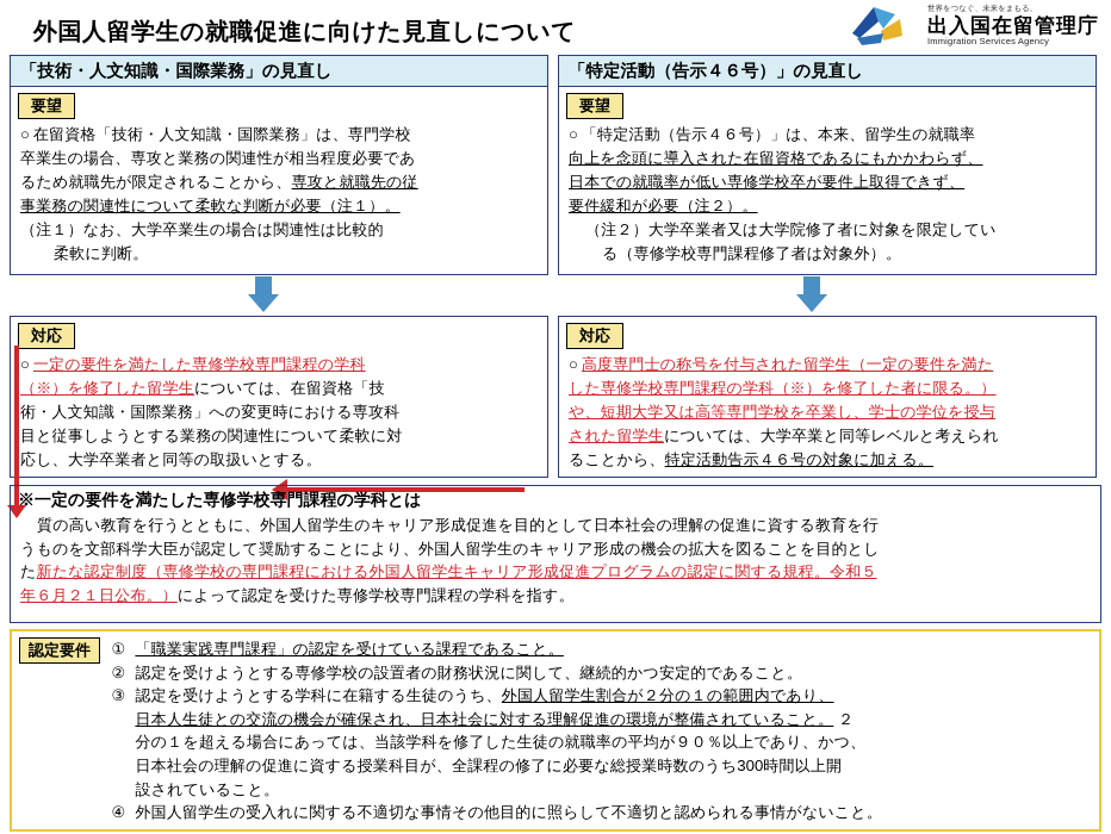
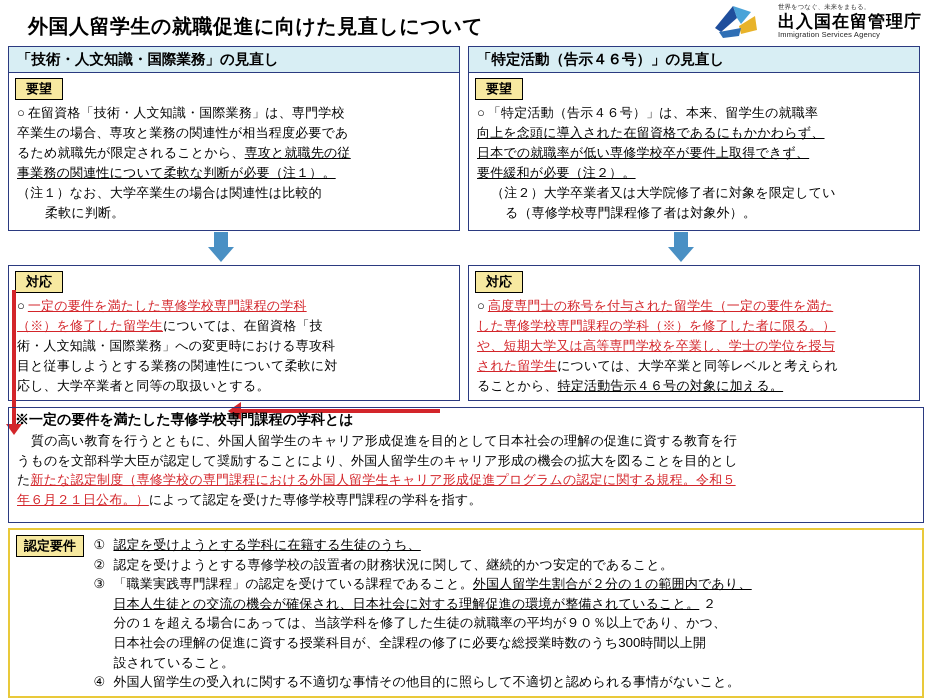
  外国人留学生の就職促進に向けた見直しについて
  出入国在留管理庁
  Immigration Services Agency
  「技術・人文知識・国際業務」の見直し
  要望
  ○
  在留資格「技術・人文知識・国際業務」は、専門学校
  卒業生の場合、専攻と業務の関連性が相当程度必要であ
  るため就職先が限定されることから、専攻と就職先の従
  事業務の関連性について柔軟な判断が必要（注１）。
  （注１）なお、大学卒業生の場合は関連性は比較的
  柔軟に判断。
  対応
  ○
  一定の要件を満たした専修学校専門課程の学科
  （※）を修了した留学生については、在留資格「技
  術・人文知識・国際業務」への変更時における専攻科
  目と従事しようとする業務の関連性について柔軟に対
  応し、大学卒業者と同等の取扱いとする。
  「特定活動（告示４６号）」の見直し
  要望
  ○
  「特定活動（告示４６号）」は、本来、留学生の就職率
  向上を念頭に導入された在留資格であるにもかかわらず、
  日本での就職率が低い専修学校卒が要件上取得できず、
  要件緩和が必要（注２）。
  （注２）大学卒業者又は大学院修了者に対象を限定してい
  る（専修学校専門課程修了者は対象外）。
  対応
  ○
  高度専門士の称号を付与された留学生（一定の要件を満た
  した専修学校専門課程の学科（※）を修了した者に限る。）
  や、短期大学又は高等専門学校を卒業し、学士の学位を授与
  された留学生については、大学卒業と同等レベルと考えられ
  ることから、特定活動告示４６号の対象に加える。
  ※一定の要件を満たした専修学校専門課程の学科とは
  質の高い教育を行うとともに、外国人留学生のキャリア形成促進を目的として日本社会の理解の促進に資する教育を行
  うものを文部科学大臣が認定して奨励することにより、外国人留学生のキャリア形成の機会の拡大を図ることを目的とし
  た新たな認定制度（専修学校の専門課程における外国人留学生キャリア形成促進プログラムの認定に関する規程。令和５
  年６月２１日公布。）によって認定を受けた専修学校専門課程の学科を指す。
  認定要件
  ①
- 「職業実践専門課程」の認定を受けている課程であること。
+ 認定を受けようとする学科に在籍する生徒のうち、
  ②
  認定を受けようとする専修学校の設置者の財務状況に関して、継続的かつ安定的であること。
  ③
- 認定を受けようとする学科に在籍する生徒のうち、外国人留学生割合が２分の１の範囲内であり、
+ 「職業実践専門課程」の認定を受けている課程であること。外国人留学生割合が２分の１の範囲内であり、
  日本人生徒との交流の機会が確保され、日本社会に対する理解促進の環境が整備されていること。 ２
  分の１を超える場合にあっては、当該学科を修了した生徒の就職率の平均が９０％以上であり、かつ、
  日本社会の理解の促進に資する授業科目が、全課程の修了に必要な総授業時数のうち300時間以上開
  設されていること。
  ④
  外国人留学生の受入れに関する不適切な事情その他目的に照らして不適切と認められる事情がないこと。
